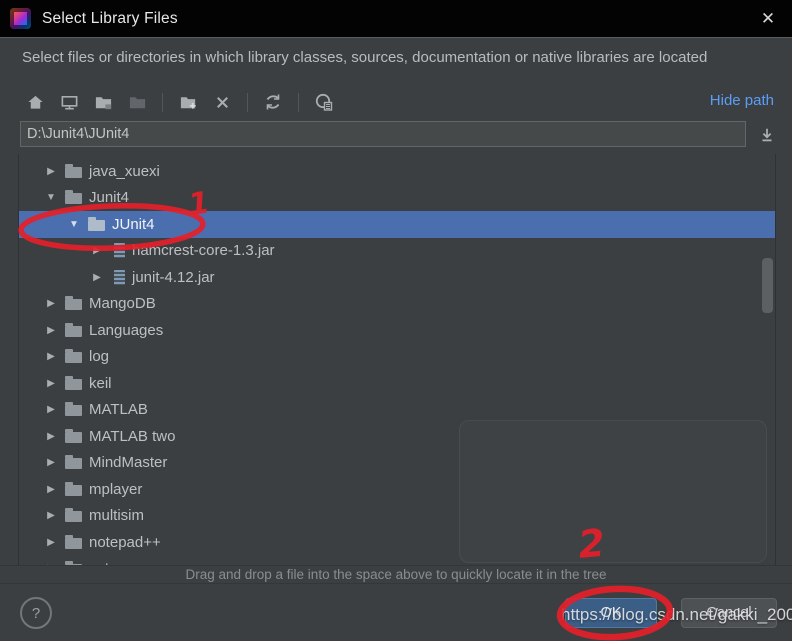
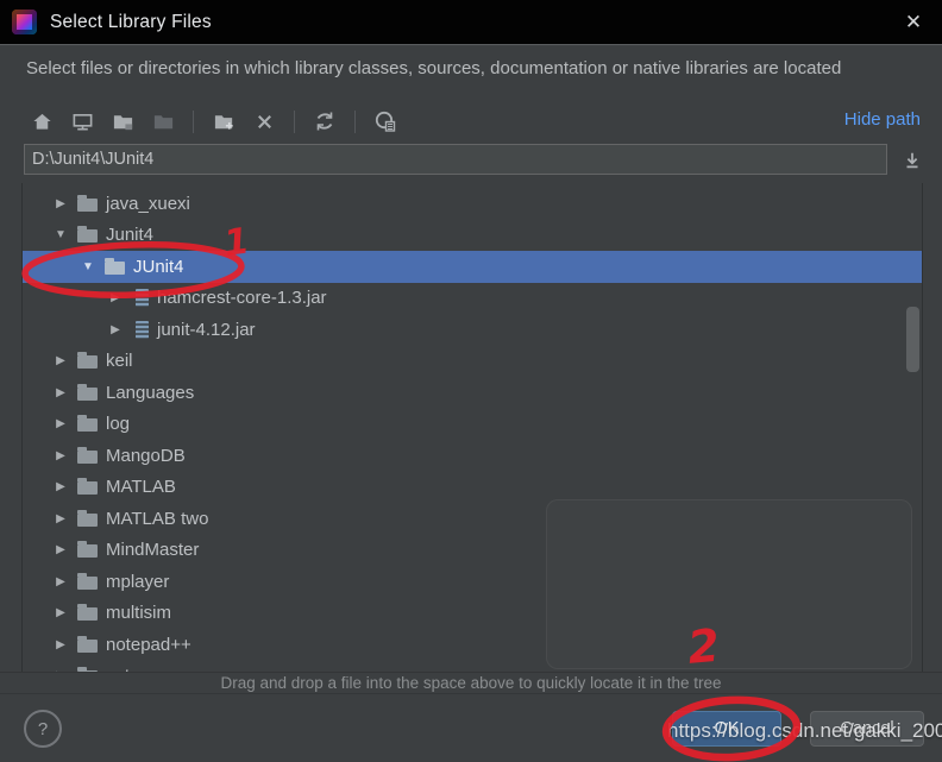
  Select Library Files
  ✕
  Select files or directories in which library classes, sources, documentation or native libraries are located
  Hide path
  D:\Junit4\JUnit4
  ▶
  java_xuexi
  ▼
  Junit4
  ▼
  JUnit4
  hamcrest-core-1.3.jar
  ▶
  junit-4.12.jar
  ▶
- MangoDB
+ keil
  ▶
  Languages
  ▶
  log
  ▶
- keil
+ MangoDB
  ▶
  MATLAB
  ▶
  MATLAB two
  ▶
  MindMaster
  ▶
  mplayer
  ▶
  multisim
  ▶
  notepad++
  Drag and drop a file into the space above to quickly locate it in the tree
  ?
  OK
  Cancel
  https://blog.csn.net/gakki_200
